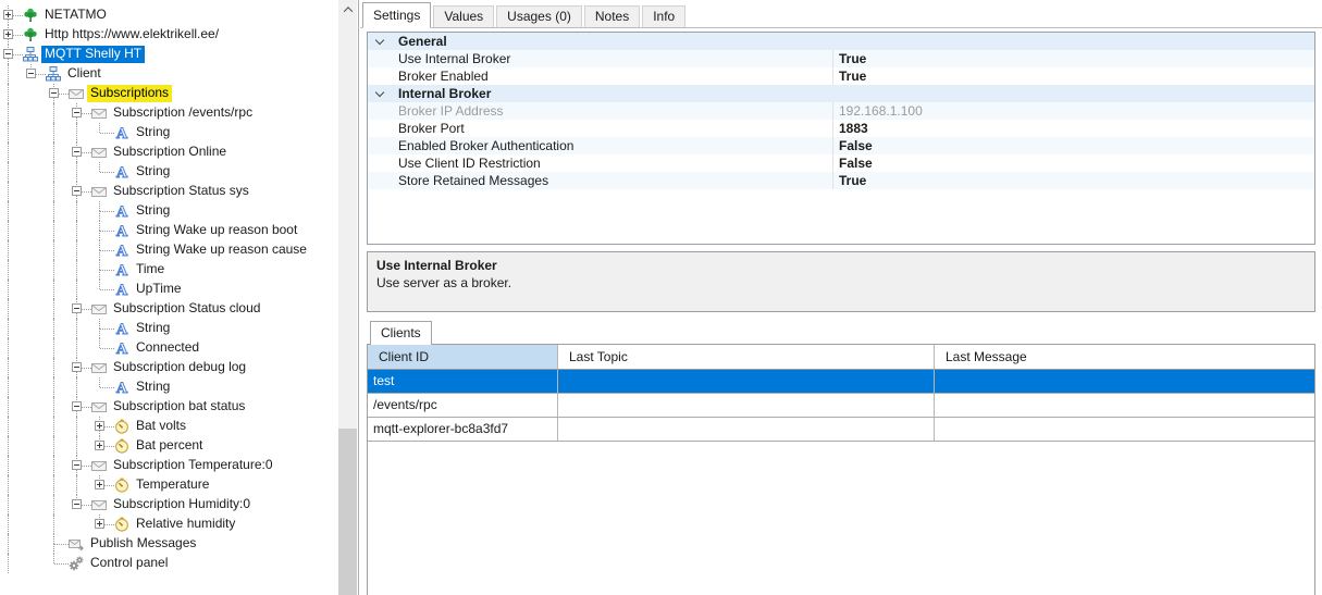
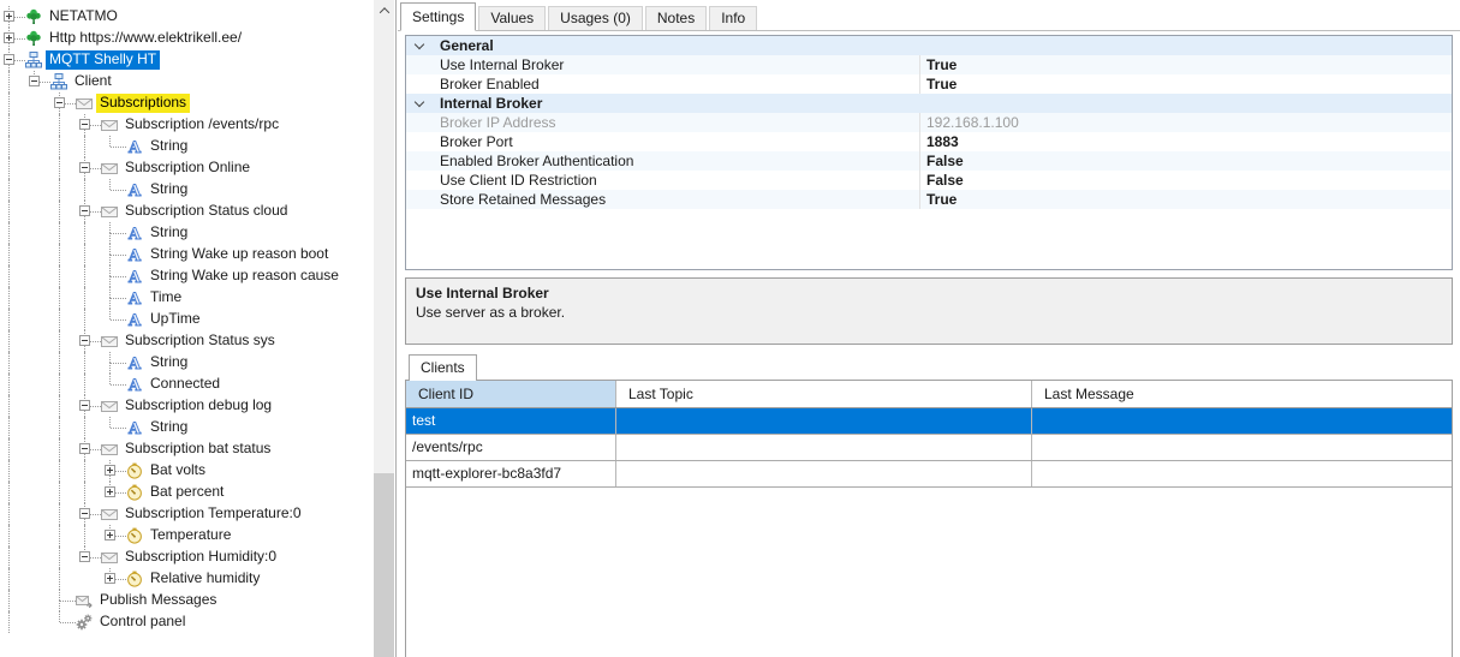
  NETATMO
  Http https://www.elektrikell.ee/
  MQTT Shelly HT
  Client
  Subscriptions
  Subscription /events/rpc
  A
  String
  Subscription Online
  A
  String
- Subscription Status sys
+ Subscription Status cloud
  A
  String
  A
  String Wake up reason boot
  A
  String Wake up reason cause
  A
  Time
  A
  UpTime
- Subscription Status cloud
+ Subscription Status sys
  A
  String
  A
  Connected
  Subscription debug log
  A
  String
  Subscription bat status
  Bat volts
  Bat percent
  Subscription Temperature:0
  Temperature
  Subscription Humidity:0
  Relative humidity
  Publish Messages
  Control panel
  Settings
  Values
  Usages (0)
  Notes
  Info
  General
  Use Internal Broker
  True
  Broker Enabled
  True
  Internal Broker
  Broker IP Address
  192.168.1.100
  Broker Port
  1883
  Enabled Broker Authentication
  False
  Use Client ID Restriction
  False
  Store Retained Messages
  True
  Use Internal Broker
  Use server as a broker.
  Clients
  Client ID
  Last Topic
  Last Message
  test
  /events/rpc
  mqtt-explorer-bc8a3fd7
